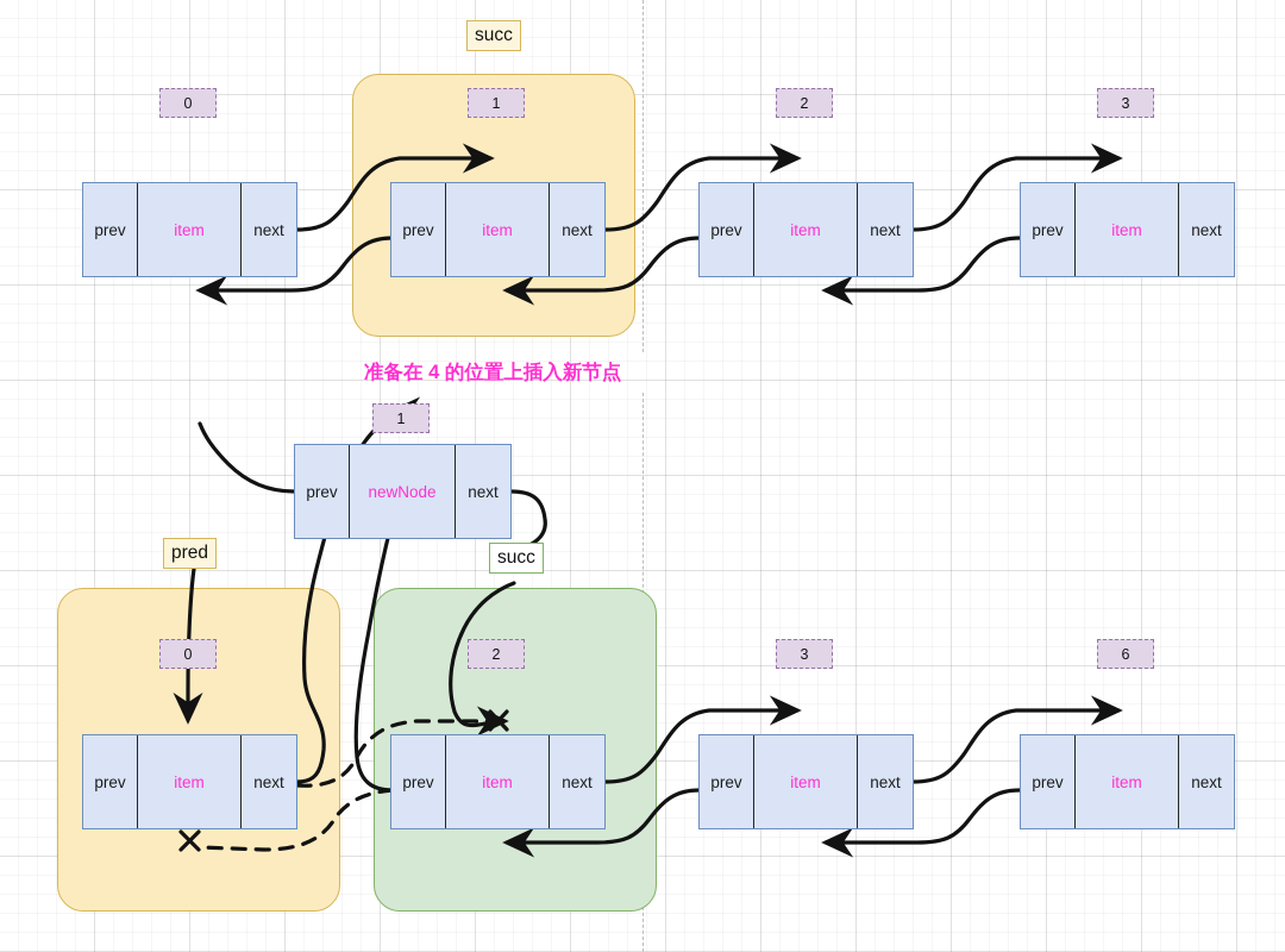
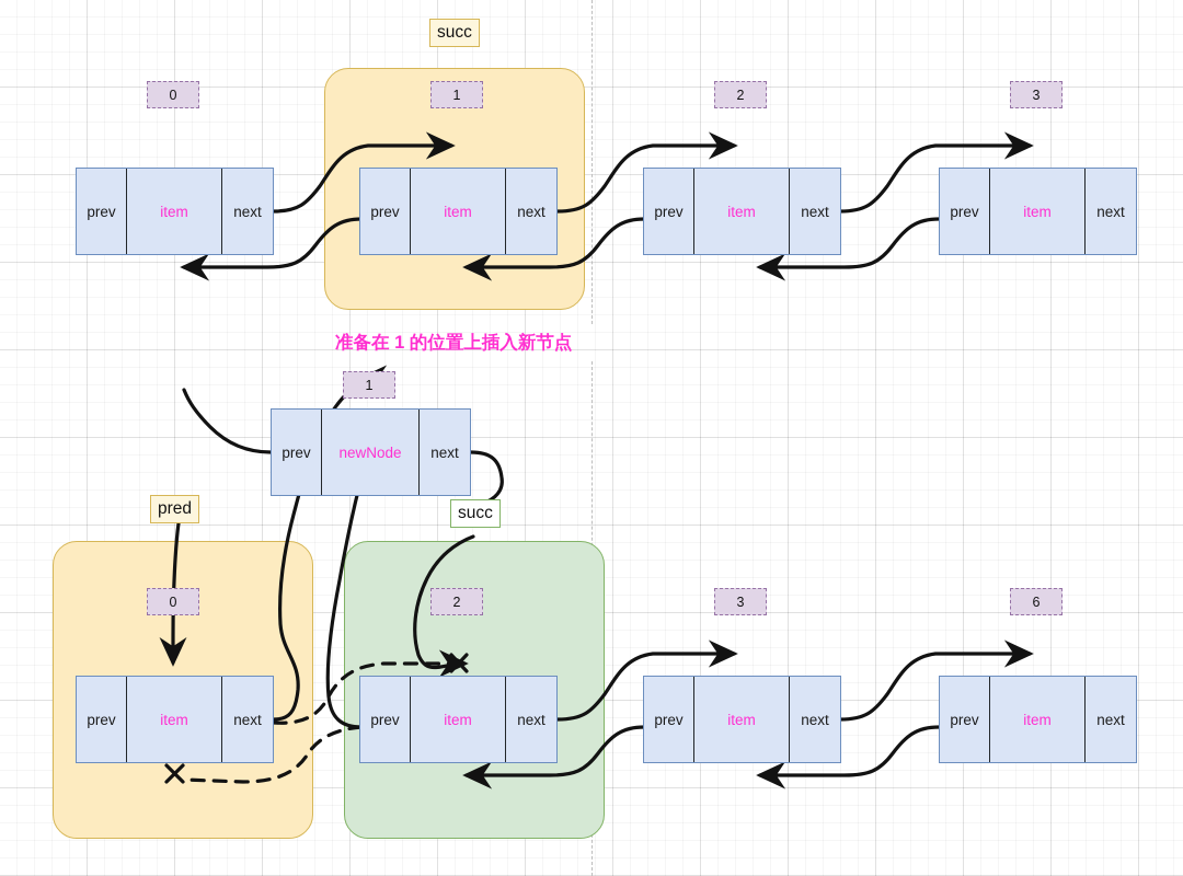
  0
  prev
  item
  next
  succ
  1
  prev
  item
  next
  2
  prev
  item
  next
  3
  prev
  item
  next
- 准备在 4 的位置上插入新节点
+ 准备在 1 的位置上插入新节点
  1
  prev
  newNode
  next
  pred
  succ
  0
  prev
  item
  next
  2
  prev
  item
  next
  3
  prev
  item
  next
  6
  prev
  item
  next
